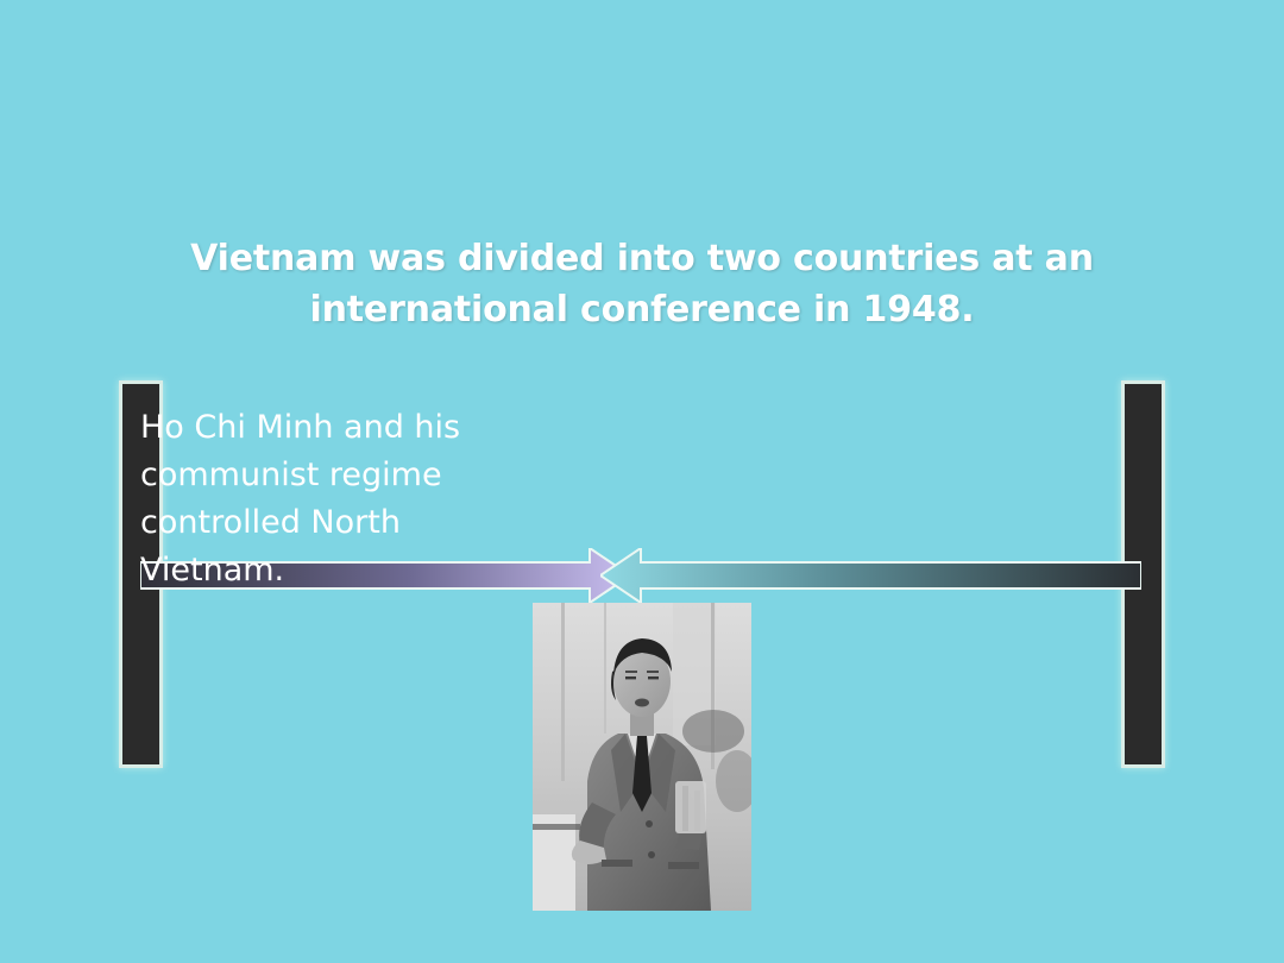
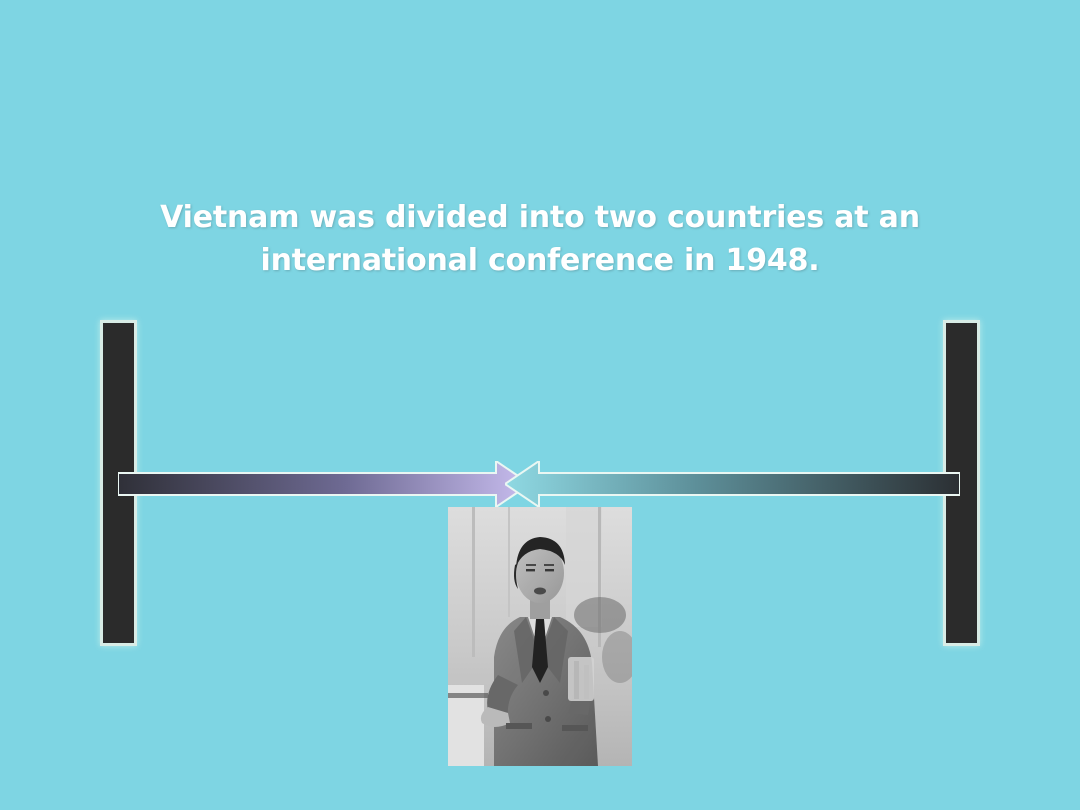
  Vietnam was divided into two countries at an international conference in 1948.
- Ho Chi Minh and his communist regime controlled North Vietnam.
